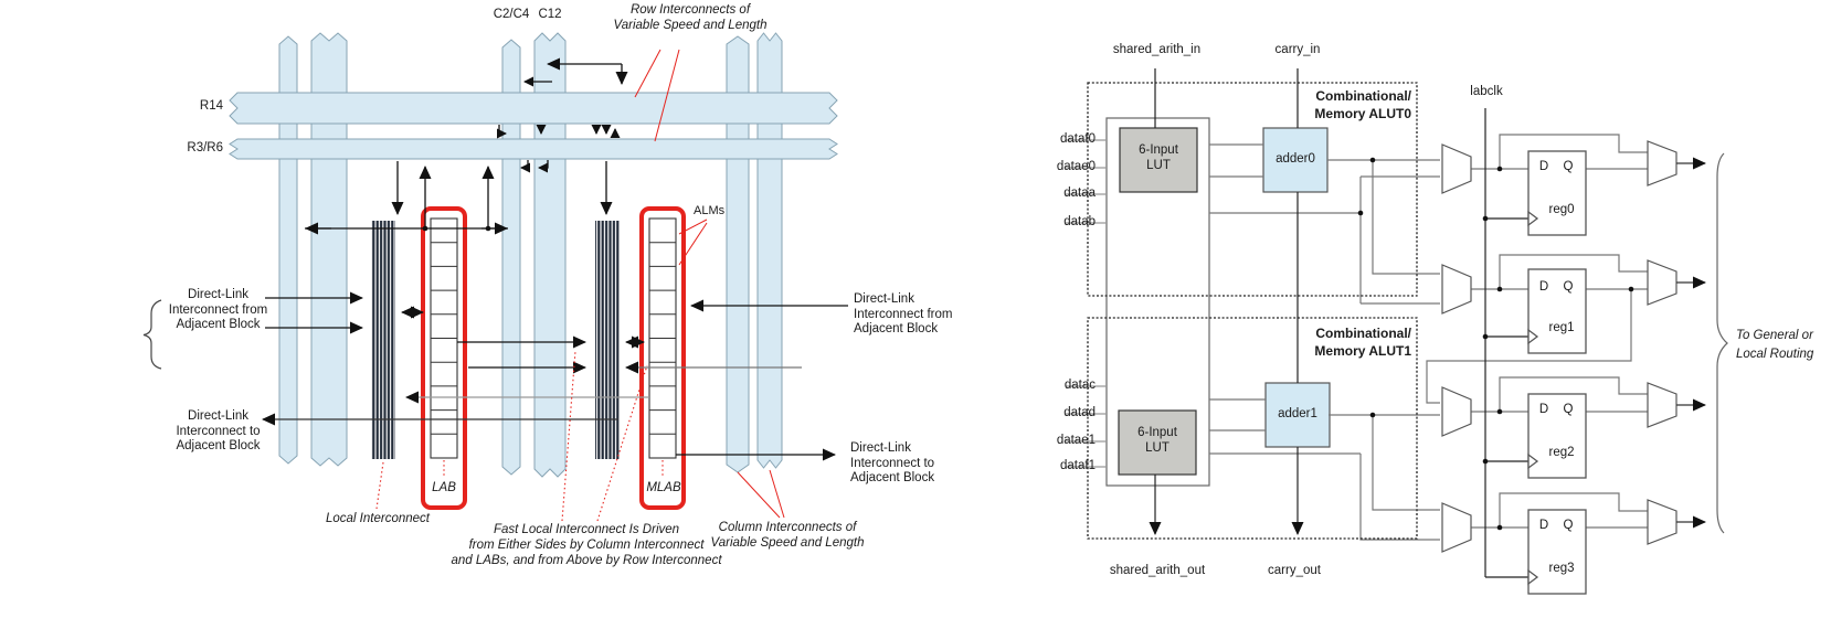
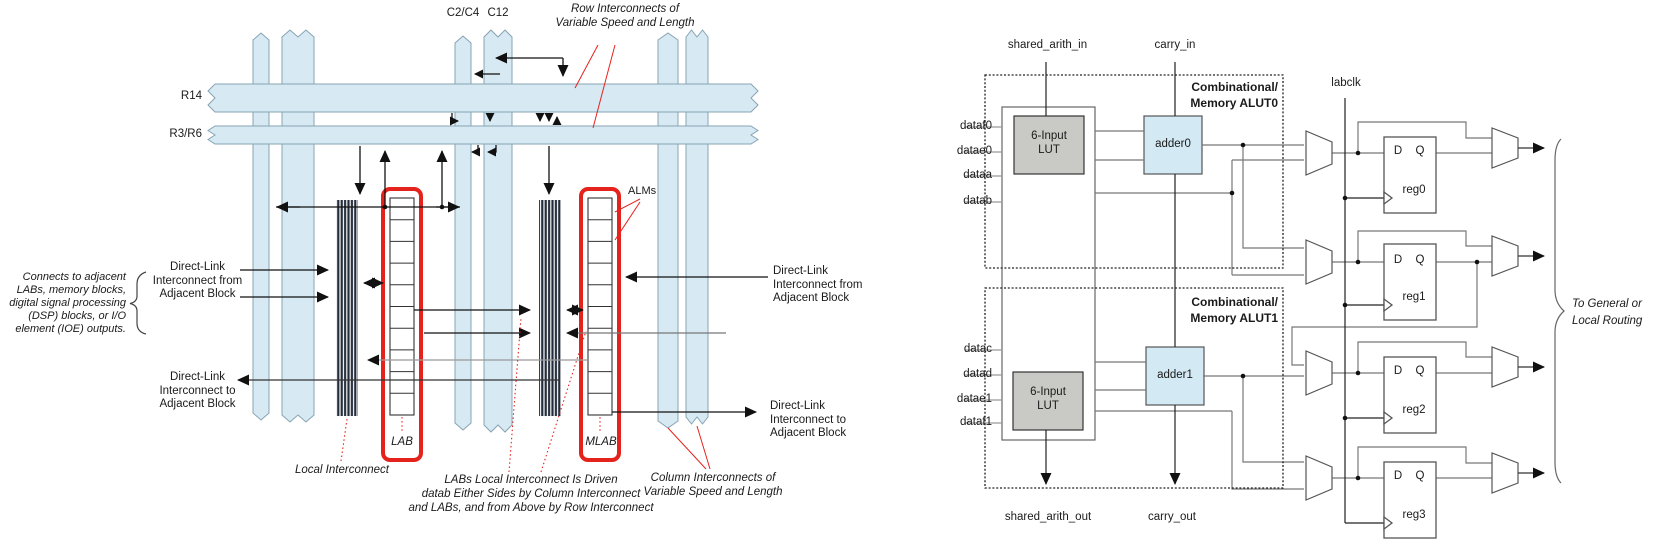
  R14
  R3/R6
  C2/C4
  C12
  Row Interconnects of
  Variable Speed and Length
  ALMs
+ Connects to adjacent
+ LABs, memory blocks,
+ digital signal processing
+ (DSP) blocks, or I/O
+ element (IOE) outputs.
  Direct-Link
  Interconnect from
  Adjacent Block
  Direct-Link
  Interconnect to
  Adjacent Block
  Local Interconnect
  LAB
  MLAB
- Fast Local Interconnect Is Driven
+ LABs Local Interconnect Is Driven
- from Either Sides by Column Interconnect
+ datab Either Sides by Column Interconnect
  and LABs, and from Above by Row Interconnect
  Column Interconnects of
  Variable Speed and Length
  Direct-Link
  Interconnect from
  Adjacent Block
  Direct-Link
  Interconnect to
  Adjacent Block
  shared_arith_in
  carry_in
  labclk
  Combinational/
  Memory ALUT0
  Combinational/
  Memory ALUT1
  6-Input
  LUT
  6-Input
  LUT
  adder0
  adder1
  dataf0
  datae0
  dataa
  datab
  datac
  datad
  datae1
  dataf1
  D
  Q
  reg0
  D
  Q
  reg1
  D
  Q
  reg2
  D
  Q
  reg3
  To General or
  Local Routing
  shared_arith_out
  carry_out
